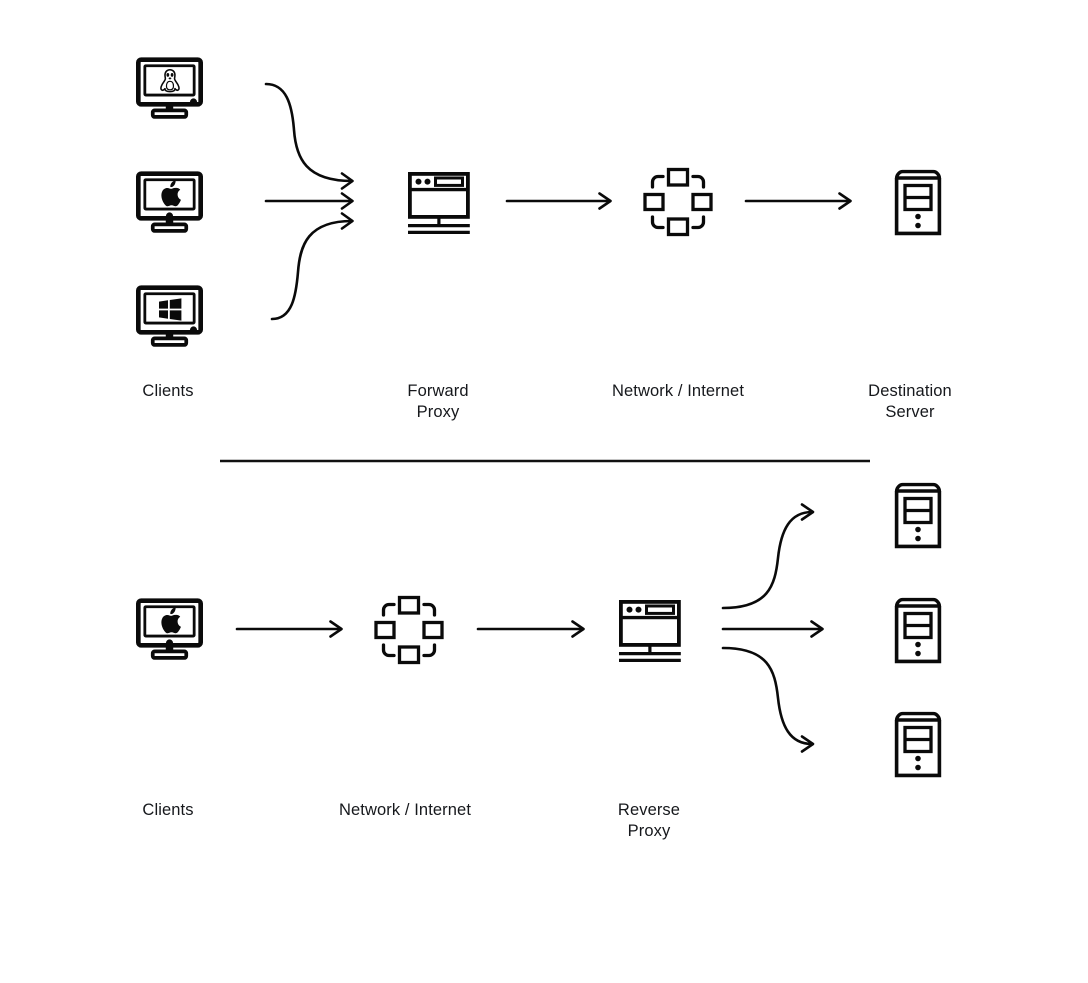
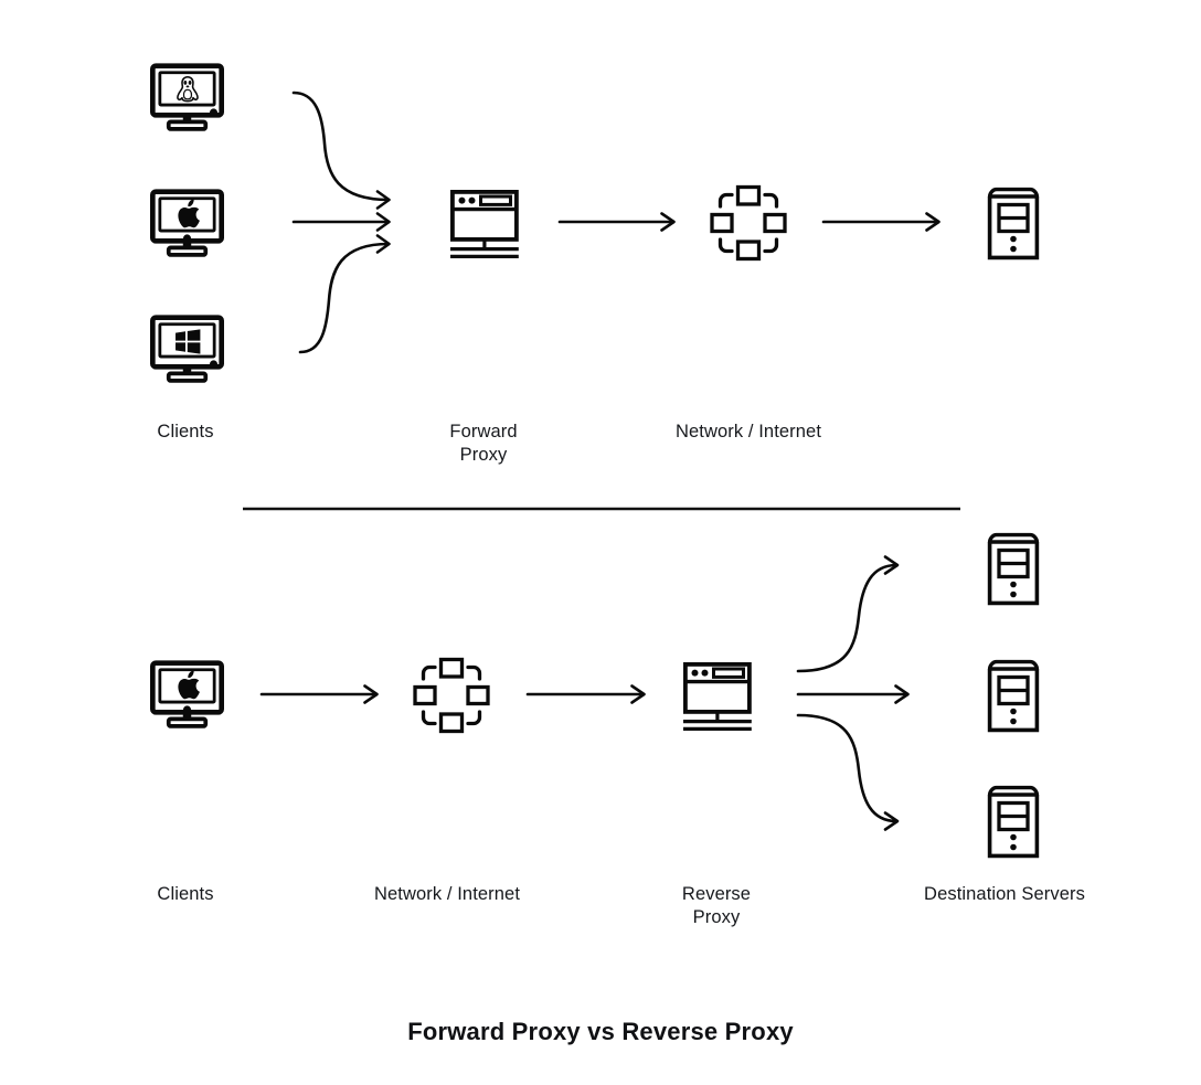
  Clients
  Forward
  Proxy
  Network / Internet
- Destination
- Server
  Clients
  Network / Internet
  Reverse
  Proxy
+ Destination Servers
+ Forward Proxy vs Reverse Proxy
